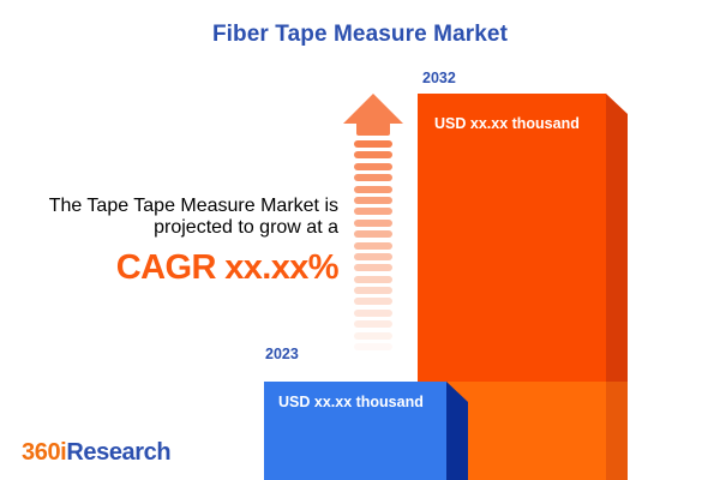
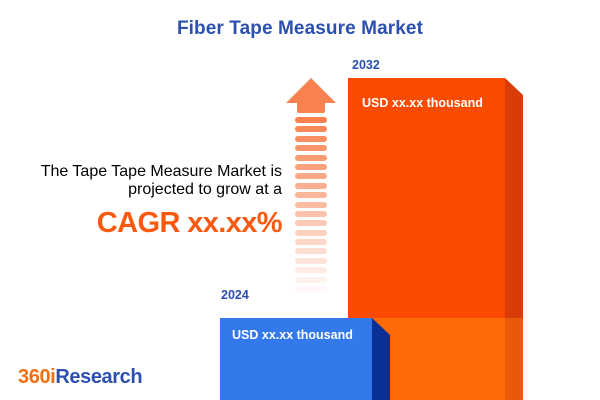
  Fiber Tape Measure Market
  The Tape Tape Measure Market is
  projected to grow at a
  CAGR xx.xx%
  2032
  USD xx.xx thousand
- 2023
+ 2024
  USD xx.xx thousand
  360iResearch
